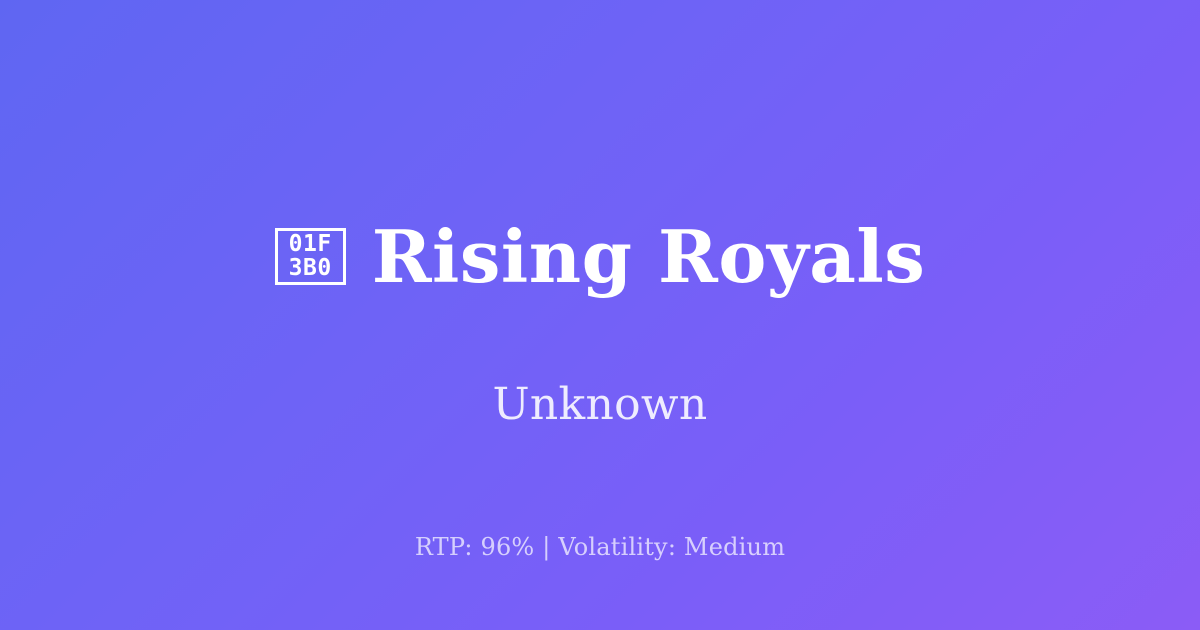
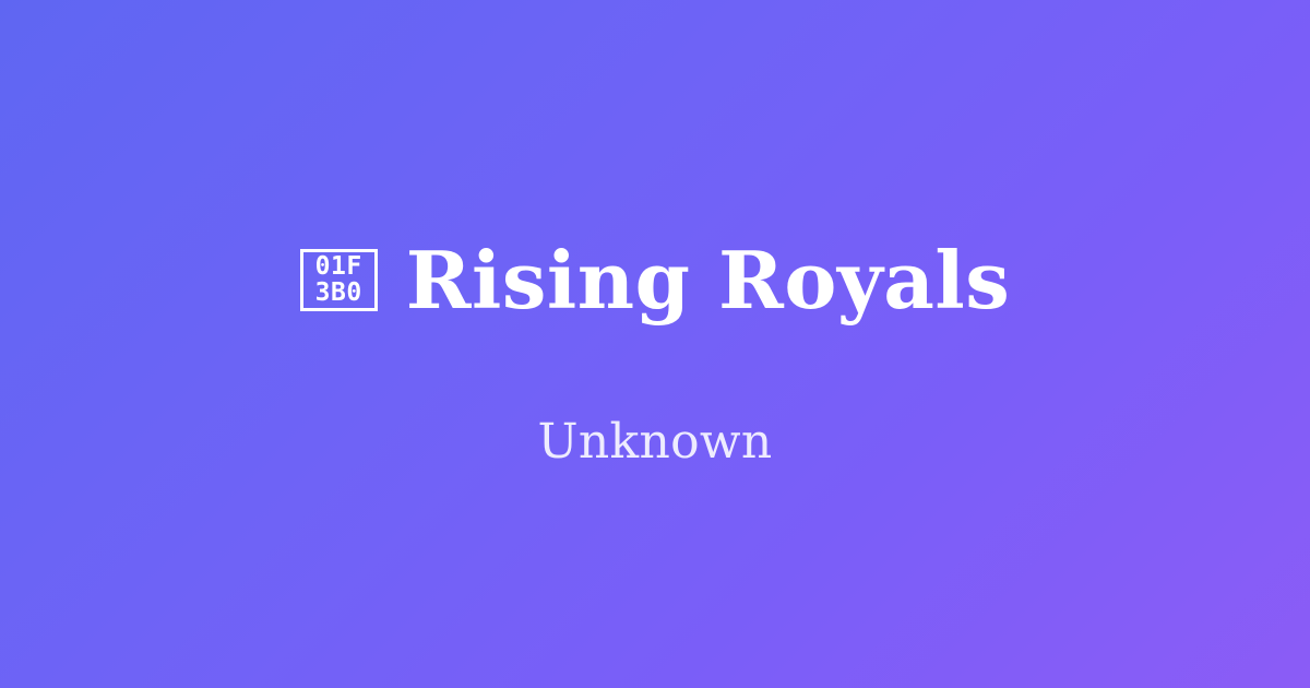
  01F
  3B0
  Rising Royals
  Unknown
- RTP: 96% | Volatility: Medium
